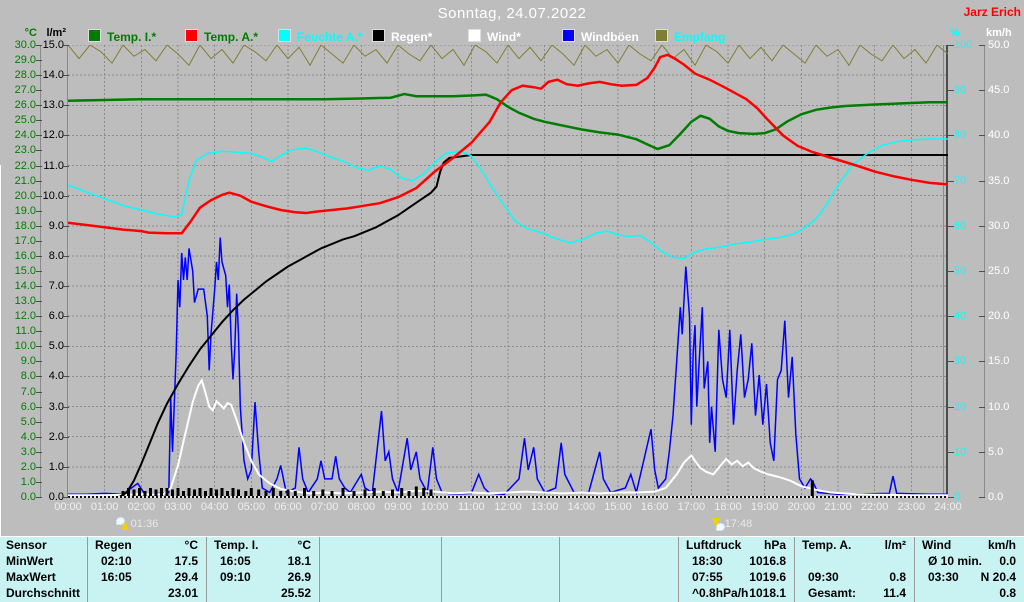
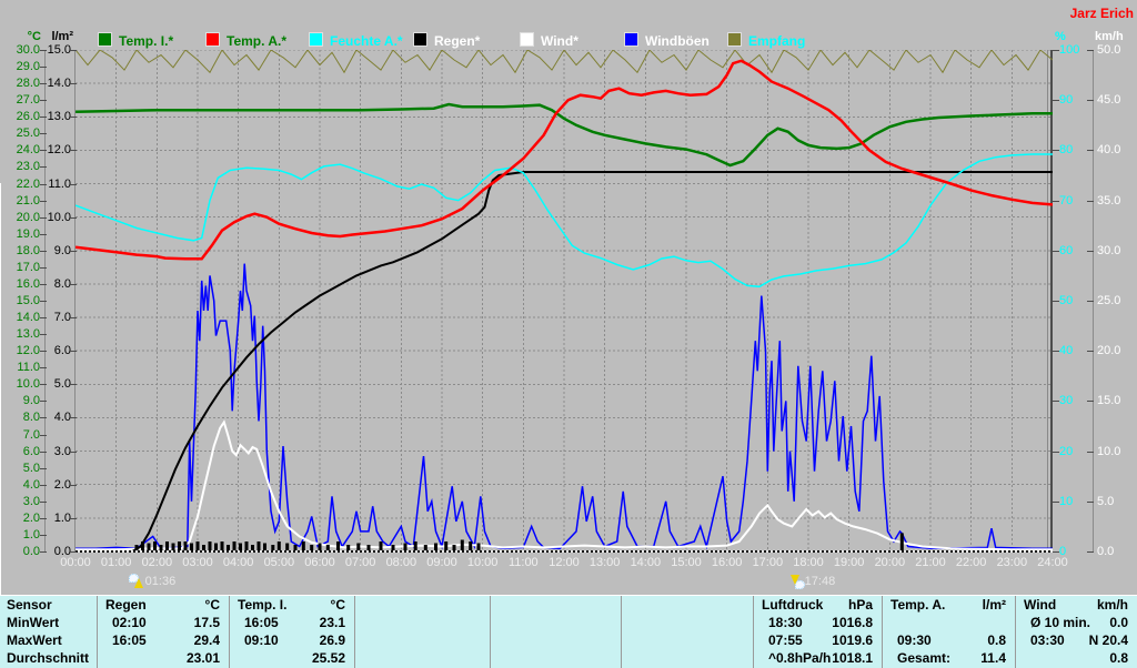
- Sonntag, 24.07.2022
  Jarz Erich
  °C
  l/m²
  %
  km/h
  Temp. I.*
  Temp. A.*
  Feuchte A.*
  Regen*
  Wind*
  Windböen
  Empfang
  30.0
  29.0
  28.0
  27.0
  26.0
  25.0
  24.0
  23.0
  22.0
  21.0
  20.0
  19.0
  18.0
  17.0
  16.0
  15.0
  14.0
  13.0
  12.0
  11.0
  10.0
  9.0
  8.0
  7.0
  6.0
  5.0
  4.0
  3.0
  2.0
  1.0
  0.0
  15.0
  14.0
  13.0
  12.0
  11.0
  10.0
  9.0
  8.0
  7.0
  6.0
  5.0
  4.0
  3.0
  2.0
  1.0
  0.0
  100
  90
  80
  70
  60
  50
  40
  30
  20
  10
  0
  50.0
  45.0
  40.0
  35.0
  30.0
  25.0
  20.0
  15.0
  10.0
  5.0
  0.0
  00:00
  01:00
  02:00
  03:00
  04:00
  05:00
  06:00
  07:00
  08:00
  09:00
  10:00
  11:00
  12:00
  13:00
  14:00
  15:00
  16:00
  17:00
  18:00
  19:00
  20:00
  21:00
  22:00
  23:00
  24:00
  01:36
  17:48
  Sensor
  MinWert
  MaxWert
  Durchschnitt
  Regen
  °C
  02:10
  17.5
  16:05
  29.4
  23.01
  Temp. I.
  °C
  16:05
- 18.1
+ 23.1
  09:10
  26.9
  25.52
  Luftdruck
  hPa
  18:30
  1016.8
  07:55
  1019.6
  ^0.8hPa/h
  1018.1
  Temp. A.
  l/m²
  09:30
  0.8
  Gesamt:
  11.4
  Wind
  km/h
  Ø 10 min.
  0.0
  03:30
  N 20.4
  0.8
